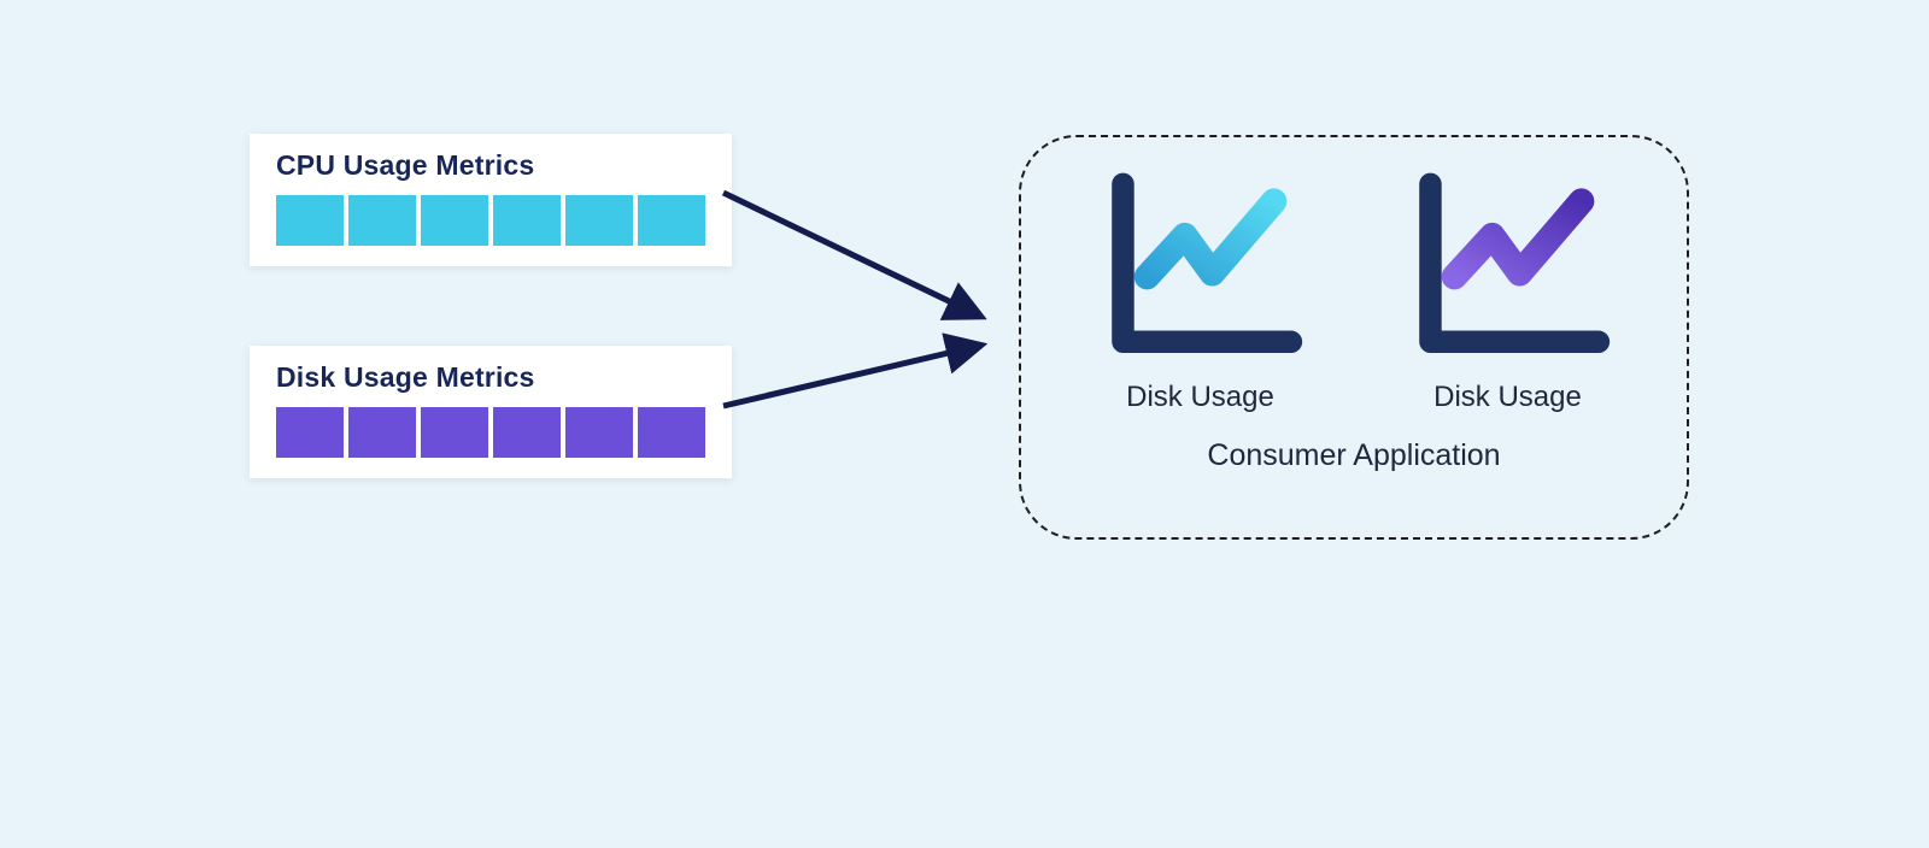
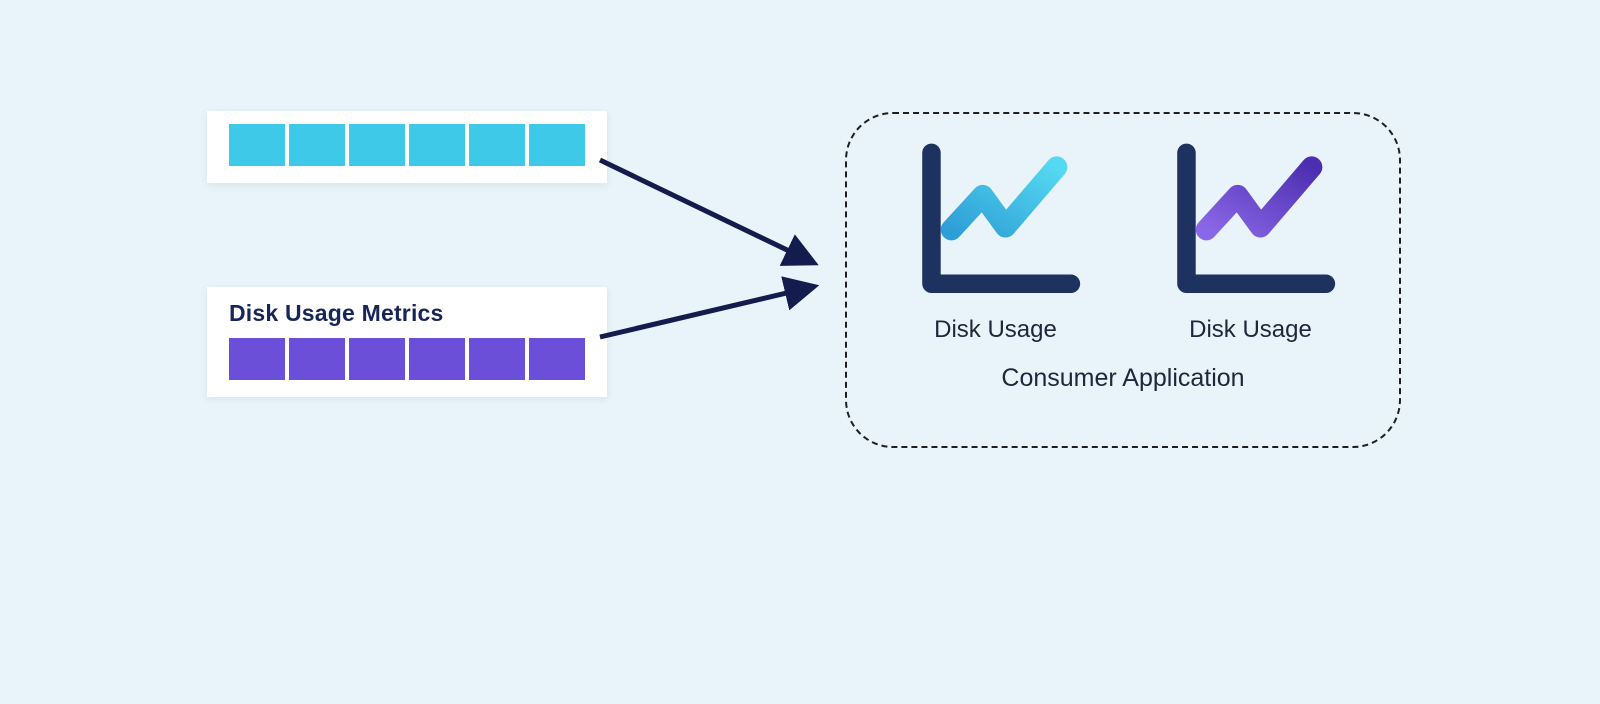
- CPU Usage Metrics
  Disk Usage Metrics
  Disk Usage
  Disk Usage
  Consumer Application
